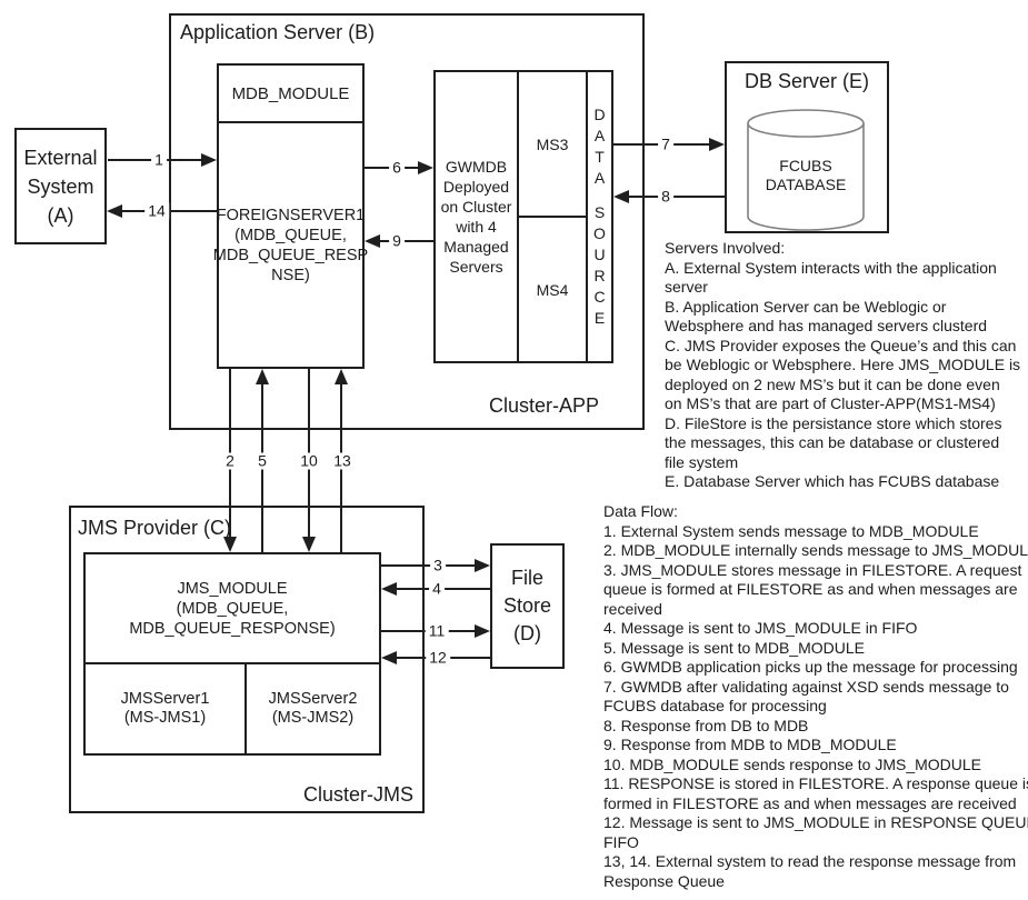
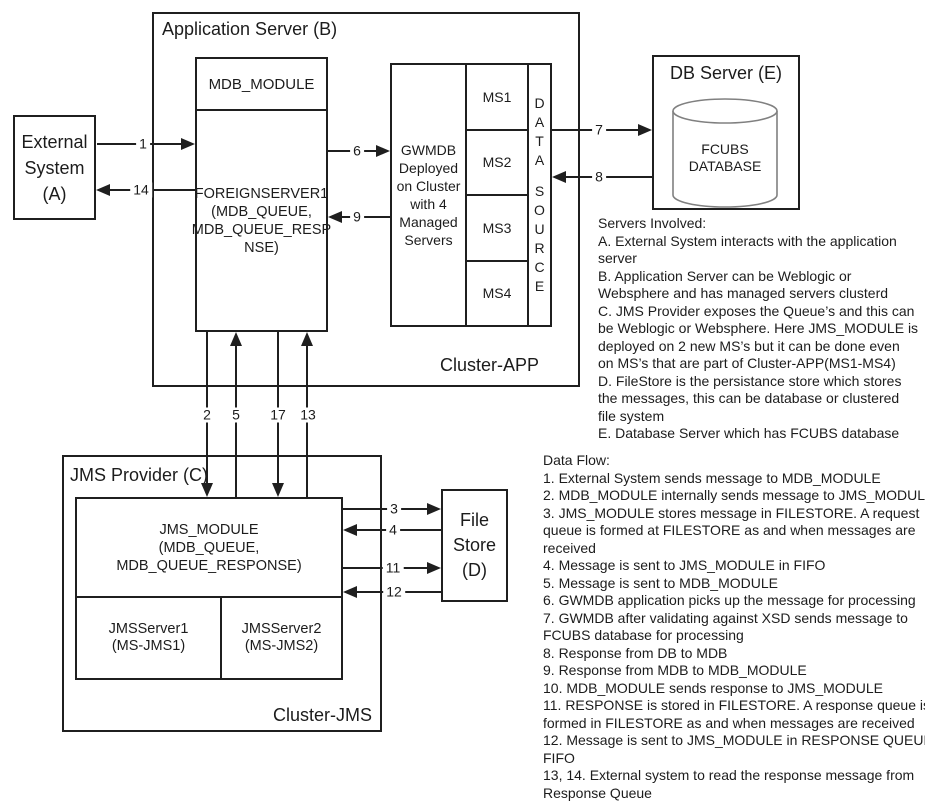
  Application Server (B)
  Cluster-APP
  MDB_MODULE
  FOREIGNSERVER1
  (MDB_QUEUE,
  MDB_QUEUE_RESP
  NSE)
  GWMDB
  Deployed
  on Cluster
  with 4
  Managed
  Servers
+ MS1
+ MS2
  MS3
  MS4
  DATA
  SOURCE
  External
  System
  (A)
  DB Server (E)
  FCUBS
  DATABASE
  JMS Provider (C
  Cluster-JMS
  JMS_MODULE
  (MDB_QUEUE,
  MDB_QUEUE_RESPONSE)
  JMSServer1
  (MS-JMS1)
  JMSServer2
  (MS-JMS2)
  File
  Store
  (D)
  Servers Involved:
  A. External System interacts with the application
  server
  B. Application Server can be Weblogic or
  Websphere and has managed servers clusterd
  C. JMS Provider exposes the Queue’s and this can
  be Weblogic or Websphere. Here JMS_MODULE is
  deployed on 2 new MS’s but it can be done even
  on MS’s that are part of Cluster-APP(MS1-MS4)
  D. FileStore is the persistance store which stores
  the messages, this can be database or clustered
  file system
  E. Database Server which has FCUBS database
  Data Flow:
  1. External System sends message to MDB_MODULE
  2. MDB_MODULE internally sends message to JMS_MODUL
  3. JMS_MODULE stores message in FILESTORE. A request
  queue is formed at FILESTORE as and when messages are
  received
  4. Message is sent to JMS_MODULE in FIFO
  5. Message is sent to MDB_MODULE
  6. GWMDB application picks up the message for processing
  7. GWMDB after validating against XSD sends message to
  FCUBS database for processing
  8. Response from DB to MDB
  9. Response from MDB to MDB_MODULE
  10. MDB_MODULE sends response to JMS_MODULE
  11. RESPONSE is stored in FILESTORE. A response queue i
  formed in FILESTORE as and when messages are received
  12. Message is sent to JMS_MODULE in RESPONSE QUEU
  FIFO
  13, 14. External system to read the response message from
  Response Queue
  1
  14
  6
  9
  7
  8
  2
  5
- 10
+ 17
  13
  3
  4
  11
  12
